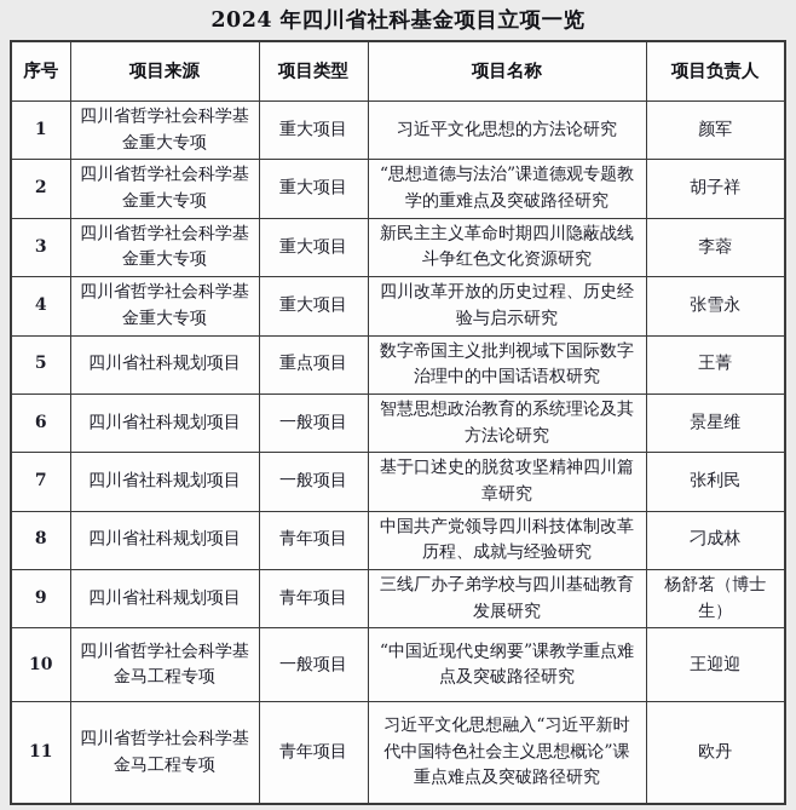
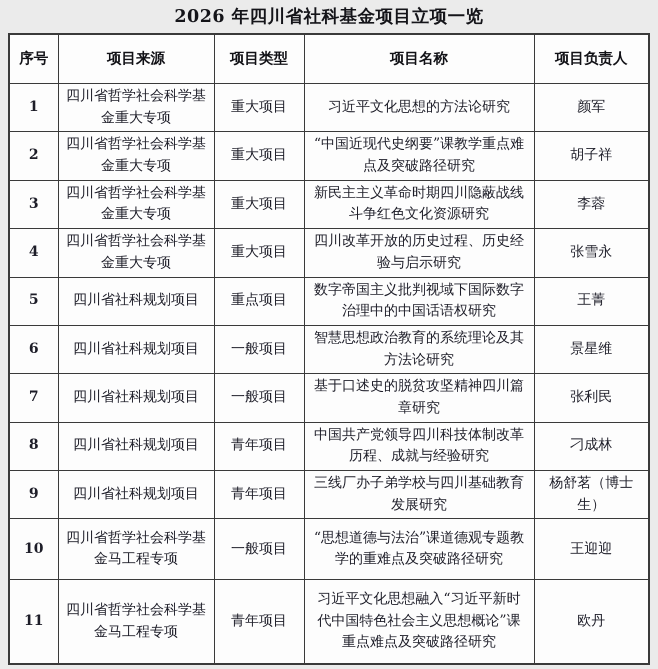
- 2024 年四川省社科基金项目立项一览
+ 2026 年四川省社科基金项目立项一览
  序号	项目来源	项目类型	项目名称	项目负责人
  1	四川省哲学社会科学基金重大专项	重大项目	习近平文化思想的方法论研究	颜军
- 2	四川省哲学社会科学基金重大专项	重大项目	“思想道德与法治”课道德观专题教学的重难点及突破路径研究	胡子祥
+ 2	四川省哲学社会科学基金重大专项	重大项目	“中国近现代史纲要”课教学重点难点及突破路径研究	胡子祥
  3	四川省哲学社会科学基金重大专项	重大项目	新民主主义革命时期四川隐蔽战线斗争红色文化资源研究	李蓉
  4	四川省哲学社会科学基金重大专项	重大项目	四川改革开放的历史过程、历史经验与启示研究	张雪永
  5	四川省社科规划项目	重点项目	数字帝国主义批判视域下国际数字治理中的中国话语权研究	王菁
  6	四川省社科规划项目	一般项目	智慧思想政治教育的系统理论及其方法论研究	景星维
  7	四川省社科规划项目	一般项目	基于口述史的脱贫攻坚精神四川篇章研究	张利民
  8	四川省社科规划项目	青年项目	中国共产党领导四川科技体制改革历程、成就与经验研究	刁成林
  9	四川省社科规划项目	青年项目	三线厂办子弟学校与四川基础教育发展研究	杨舒茗（博士生）
- 10	四川省哲学社会科学基金马工程专项	一般项目	“中国近现代史纲要”课教学重点难点及突破路径研究	王迎迎
+ 10	四川省哲学社会科学基金马工程专项	一般项目	“思想道德与法治”课道德观专题教学的重难点及突破路径研究	王迎迎
  11	四川省哲学社会科学基金马工程专项	青年项目	习近平文化思想融入“习近平新时代中国特色社会主义思想概论”课重点难点及突破路径研究	欧丹
